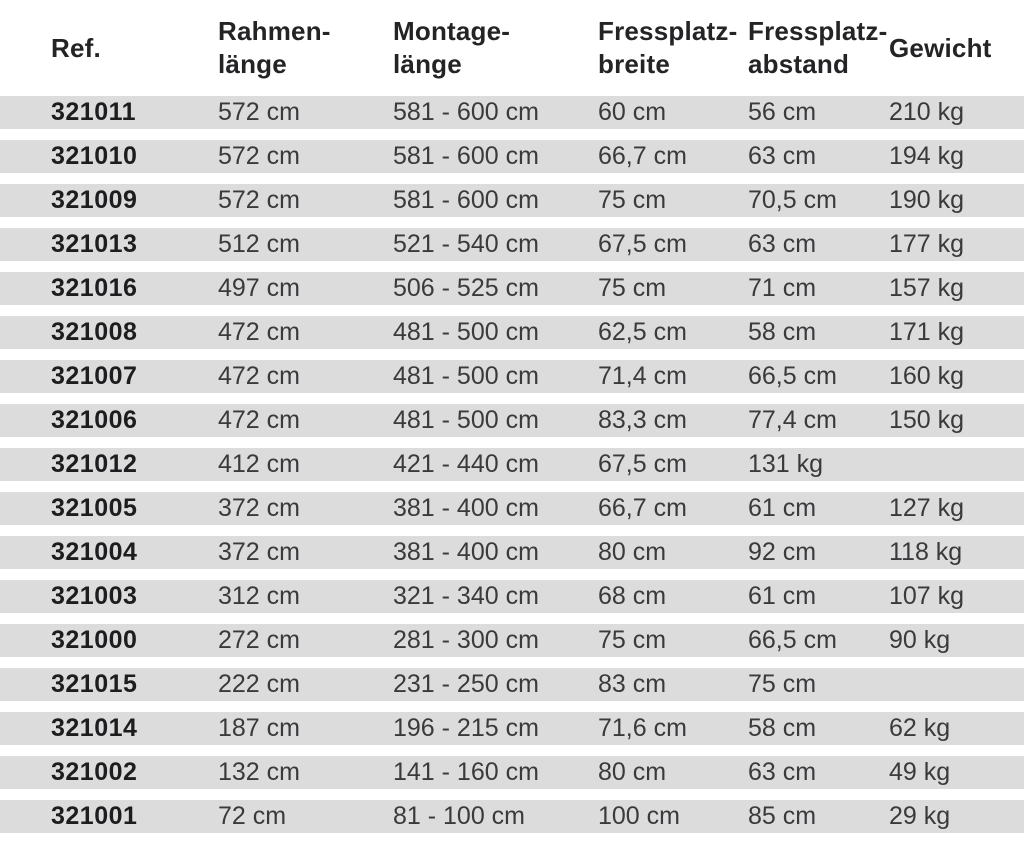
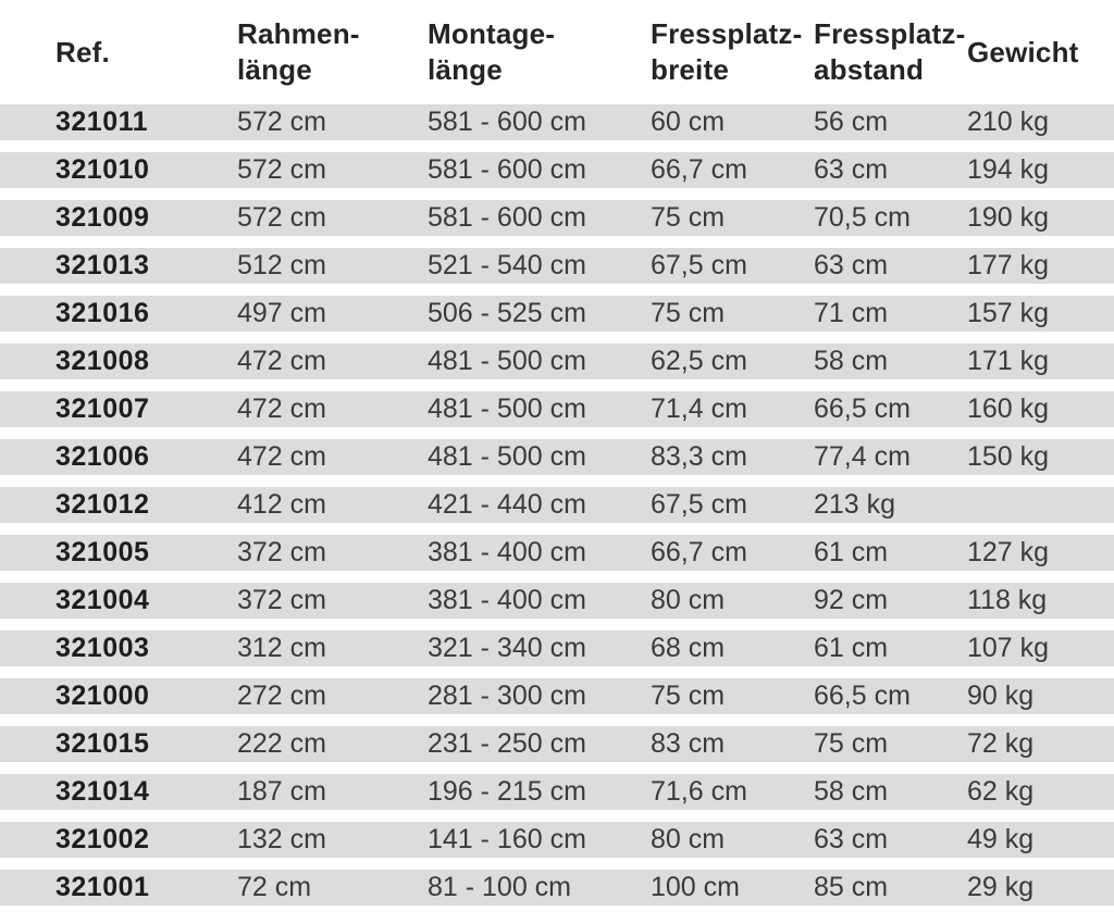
  Ref.
  Rahmen-
  länge
  Montage-
  länge
  Fressplatz-
  breite
  Fressplatz-
  abstand
  Gewicht
  321011
  572 cm
  581 - 600 cm
  60 cm
  56 cm
  210 kg
  321010
  572 cm
  581 - 600 cm
  66,7 cm
  63 cm
  194 kg
  321009
  572 cm
  581 - 600 cm
  75 cm
  70,5 cm
  190 kg
  321013
  512 cm
  521 - 540 cm
  67,5 cm
  63 cm
  177 kg
  321016
  497 cm
  506 - 525 cm
  75 cm
  71 cm
  157 kg
  321008
  472 cm
  481 - 500 cm
  62,5 cm
  58 cm
  171 kg
  321007
  472 cm
  481 - 500 cm
  71,4 cm
  66,5 cm
  160 kg
  321006
  472 cm
  481 - 500 cm
  83,3 cm
  77,4 cm
  150 kg
  321012
  412 cm
  421 - 440 cm
  67,5 cm
- 131 kg
+ 213 kg
  321005
  372 cm
  381 - 400 cm
  66,7 cm
  61 cm
  127 kg
  321004
  372 cm
  381 - 400 cm
  80 cm
  92 cm
  118 kg
  321003
  312 cm
  321 - 340 cm
  68 cm
  61 cm
  107 kg
  321000
  272 cm
  281 - 300 cm
  75 cm
  66,5 cm
  90 kg
  321015
  222 cm
  231 - 250 cm
  83 cm
  75 cm
+ 72 kg
  321014
  187 cm
  196 - 215 cm
  71,6 cm
  58 cm
  62 kg
  321002
  132 cm
  141 - 160 cm
  80 cm
  63 cm
  49 kg
  321001
  72 cm
  81 - 100 cm
  100 cm
  85 cm
  29 kg
